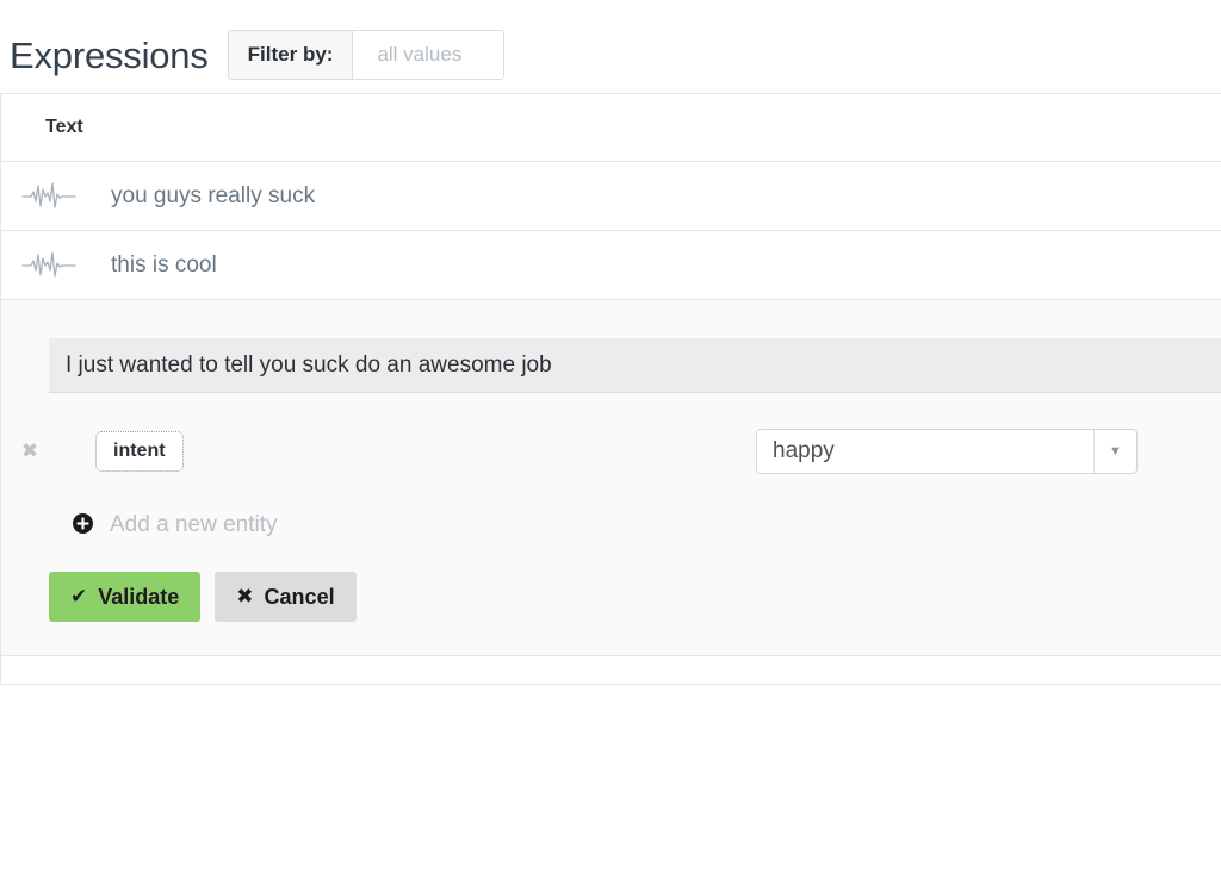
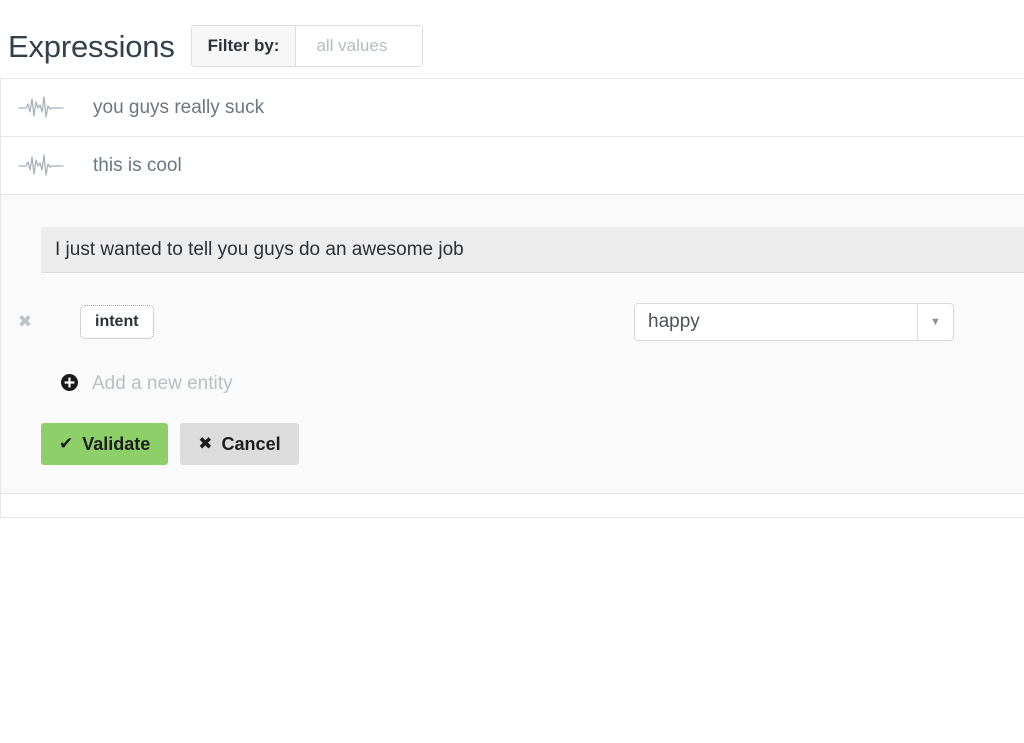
  Expressions
  Filter by:
  all values
- Text
  you guys really suck
  this is cool
- I just wanted to tell you suck do an awesome job
+ I just wanted to tell you guys do an awesome job
  ✖
  intent
  happy
  ▼
  Add a new entity
  ✔
  Validate
  ✖
  Cancel
